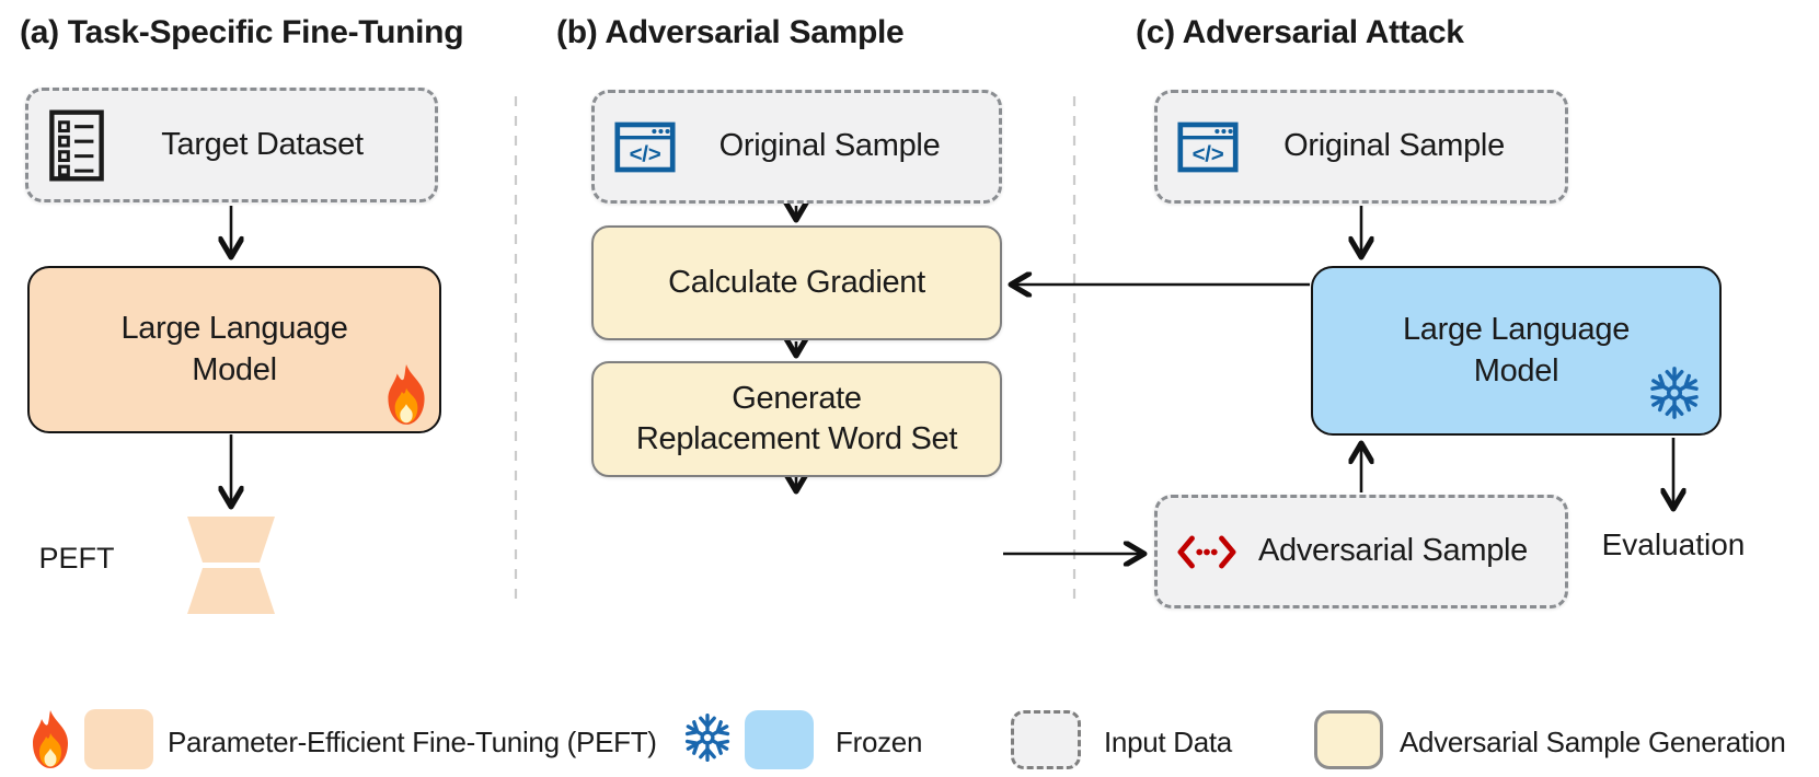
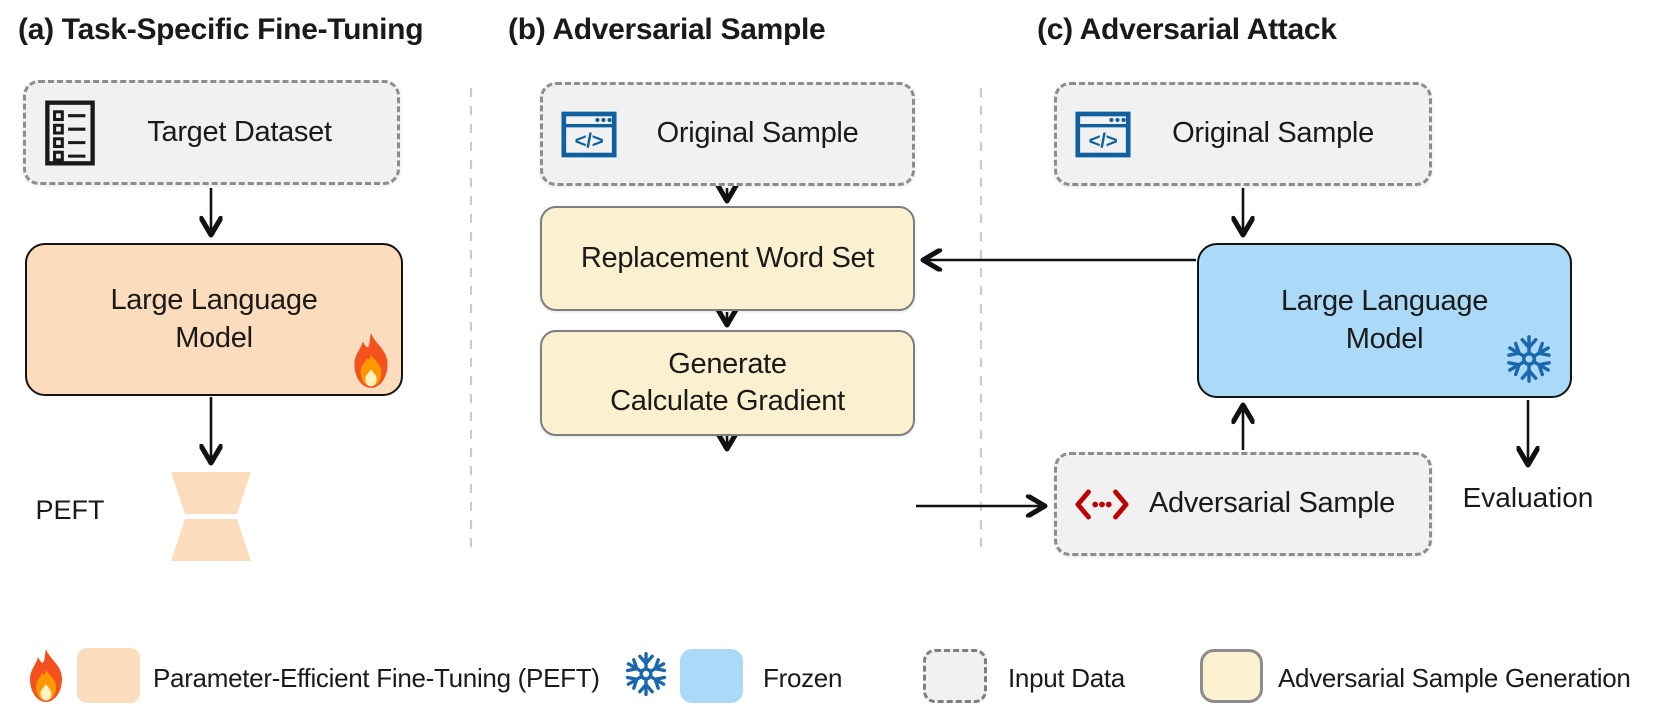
  (a) Task-Specific Fine-Tuning
  (b) Adversarial Sample
  (c) Adversarial Attack
  Target Dataset
  Large Language
  Model
  PEFT
  </>
  Original Sample
- Calculate Gradient
+ Replacement Word Set
  Generate
- Replacement Word Set
+ Calculate Gradient
  </>
  Original Sample
  Large Language
  Model
  Adversarial Sample
  Evaluation
  Parameter-Efficient Fine-Tuning (PEFT)
  Frozen
  Input Data
  Adversarial Sample Generation
